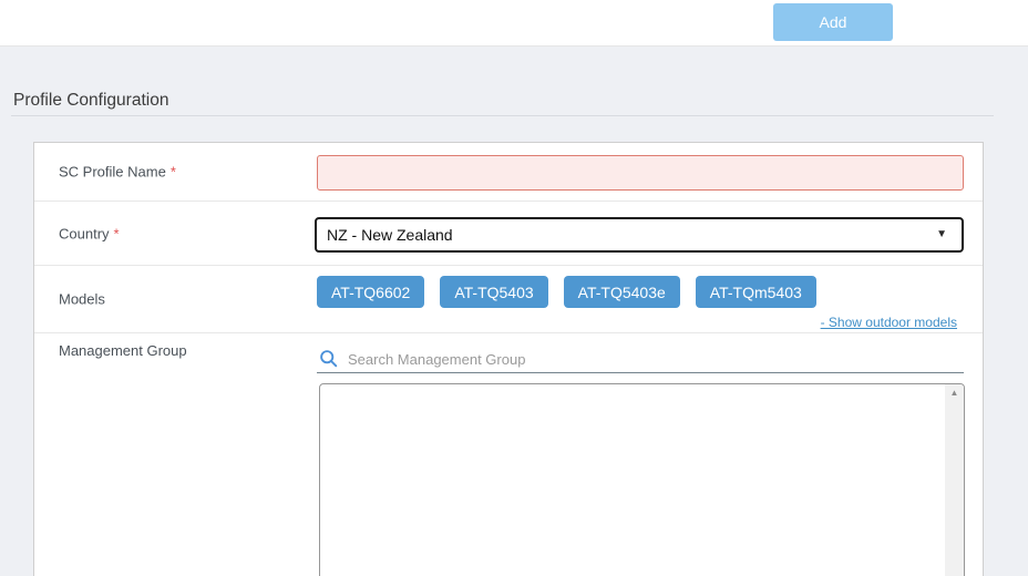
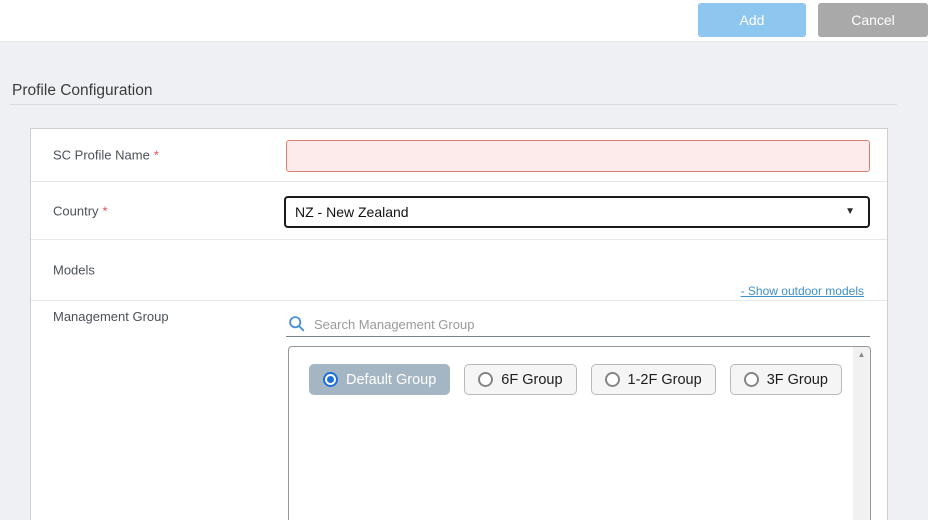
  Add
+ Cancel
  Profile Configuration
  SC Profile Name *
  Country *
  NZ - New Zealand
  ▼
  Models
- AT-TQ6602
- AT-TQ5403
- AT-TQ5403e
- AT-TQm5403
  - Show outdoor models
  Management Group
  Search Management Group
+ Default Group
+ 6F Group
+ 1-2F Group
+ 3F Group
  ▲
